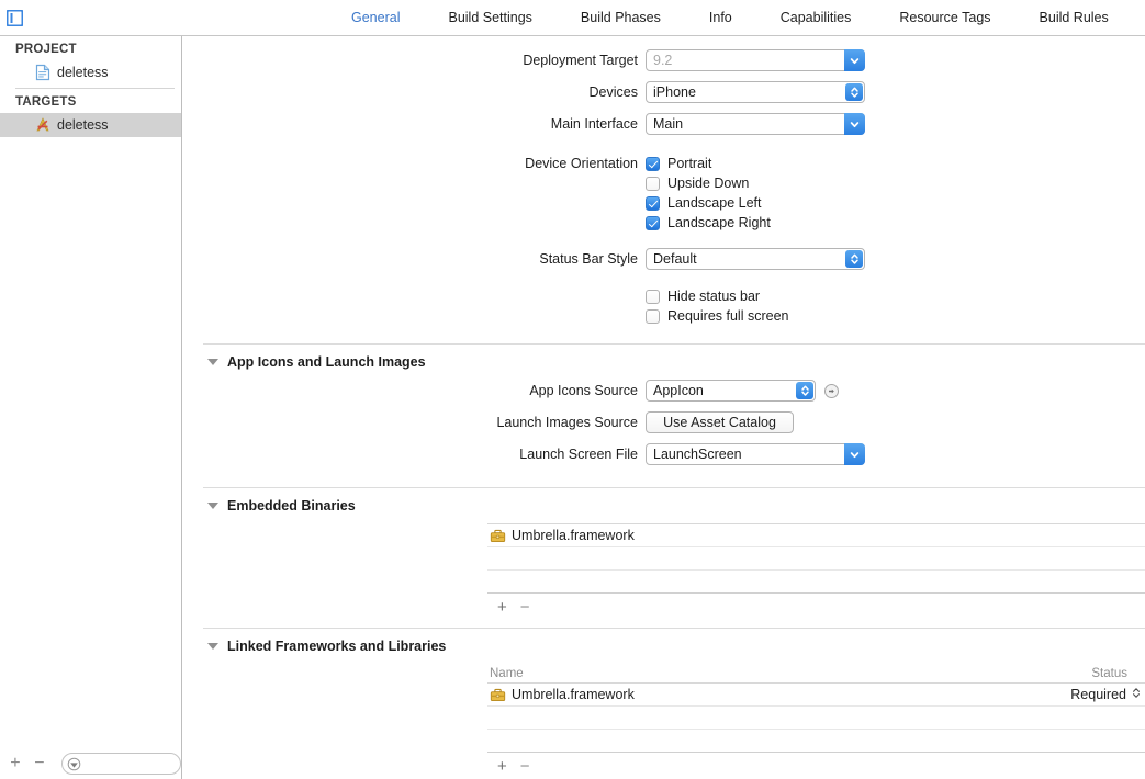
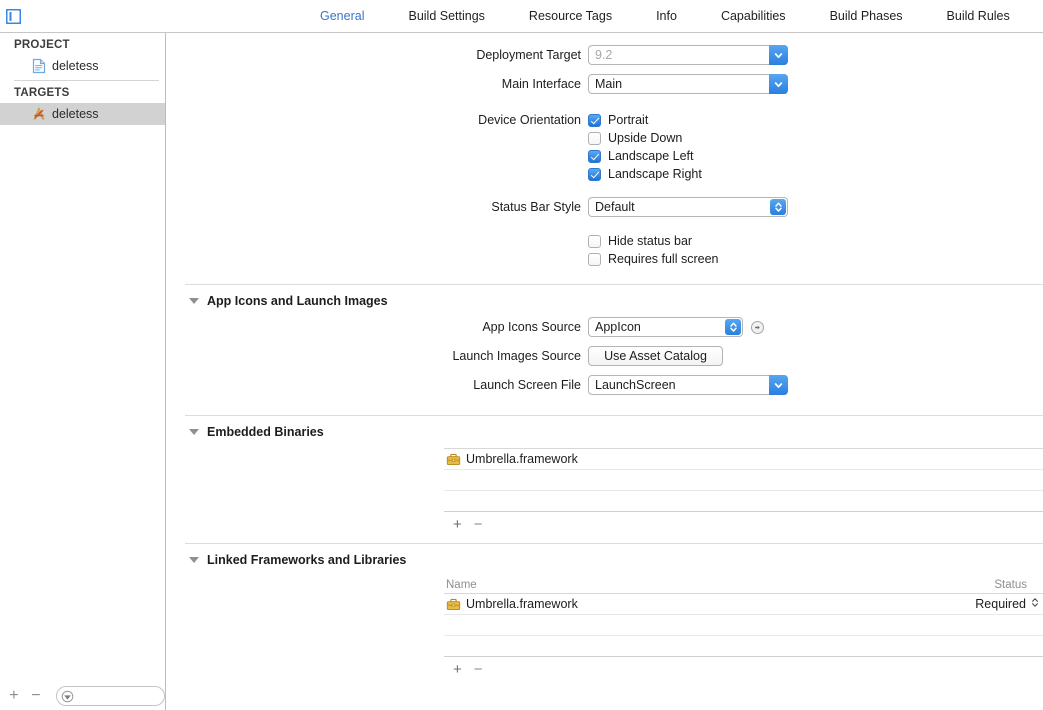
  General
  Build Settings
- Build Phases
+ Resource Tags
  Info
  Capabilities
- Resource Tags
+ Build Phases
  Build Rules
  PROJECT
  deletess
  TARGETS
  deletess
  +
  −
  Deployment Target
  9.2
- Devices
- iPhone
  Main Interface
  Main
  Device Orientation
  Portrait
  Upside Down
  Landscape Left
  Landscape Right
  Status Bar Style
  Default
  Hide status bar
  Requires full screen
  App Icons and Launch Images
  App Icons Source
  AppIcon
  Launch Images Source
  Use Asset Catalog
  Launch Screen File
  LaunchScreen
  Embedded Binaries
  Umbrella.framework
  +
  −
  Linked Frameworks and Libraries
  Name
  Status
  Umbrella.framework
  Required
  +
  −
